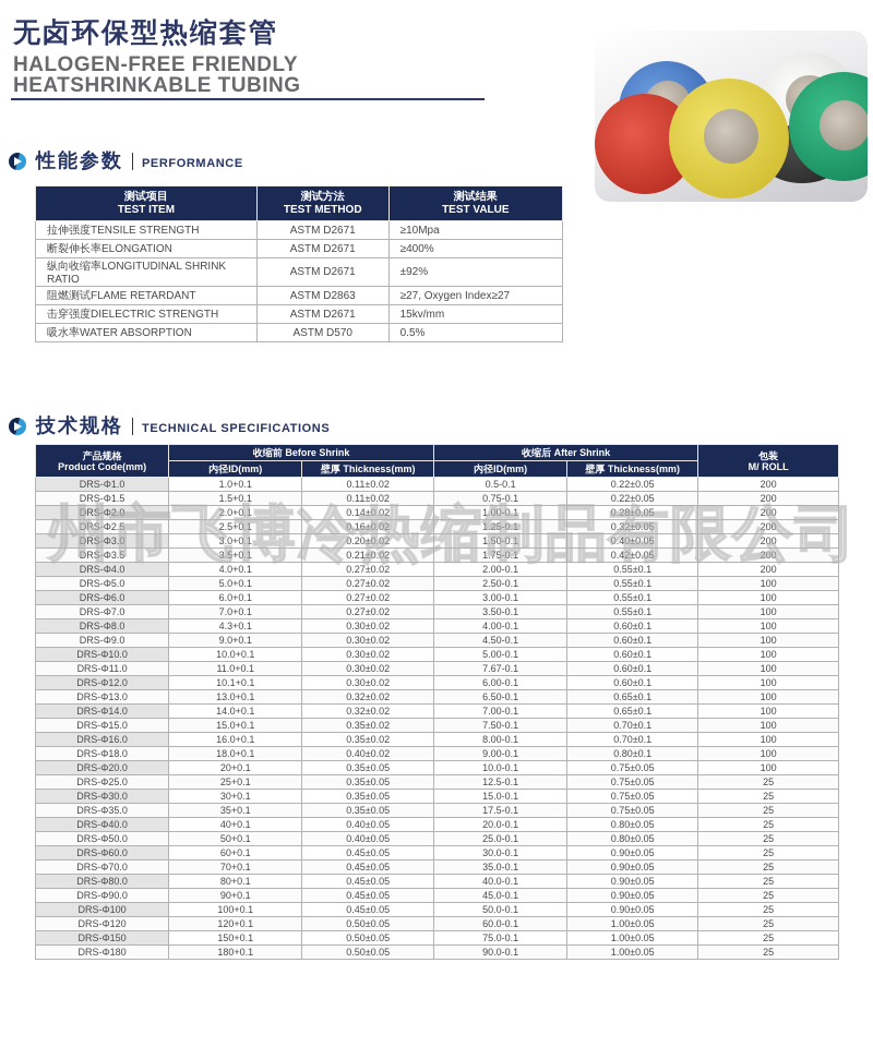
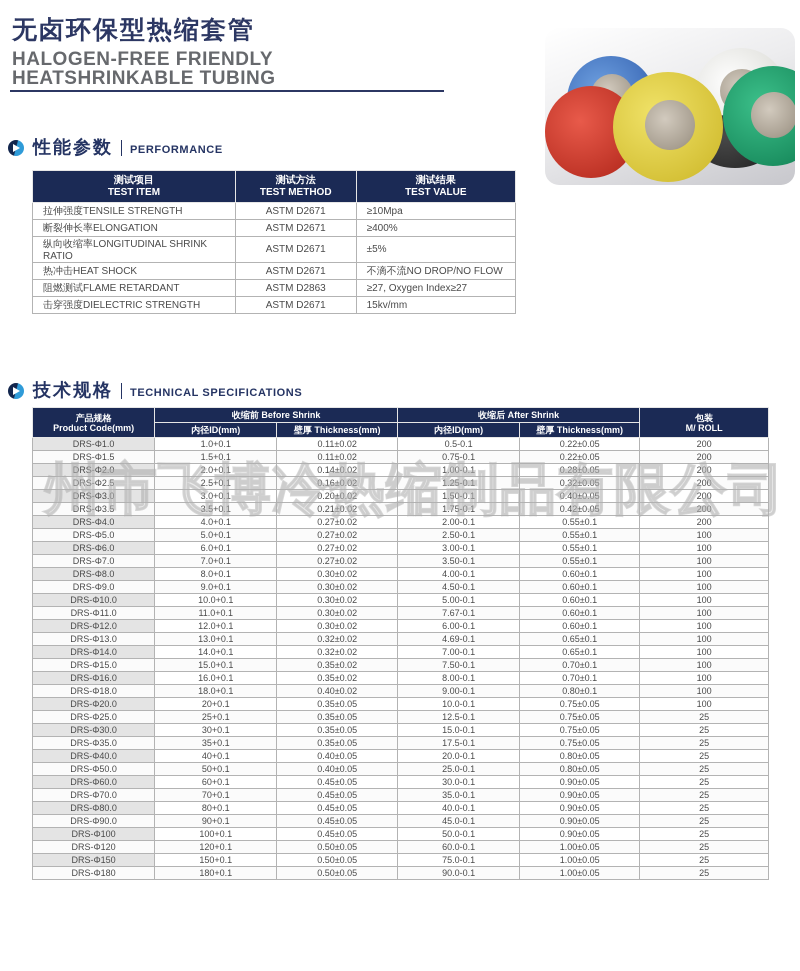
  无卤环保型热缩套管
  HALOGEN-FREE FRIENDLY
  HEATSHRINKABLE TUBING
  性能参数
  PERFORMANCE
  测试项目 TEST ITEM	测试方法 TEST METHOD	测试结果 TEST VALUE
  拉伸强度TENSILE STRENGTH	ASTM D2671	≥10Mpa
  断裂伸长率ELONGATION	ASTM D2671	≥400%
- 纵向收缩率LONGITUDINAL SHRINK RATIO	ASTM D2671	±92%
+ 纵向收缩率LONGITUDINAL SHRINK RATIO	ASTM D2671	±5%
+ 热冲击HEAT SHOCK	ASTM D2671	不滴不流NO DROP/NO FLOW
  阻燃测试FLAME RETARDANT	ASTM D2863	≥27, Oxygen Index≥27
  击穿强度DIELECTRIC STRENGTH	ASTM D2671	15kv/mm
- 吸水率WATER ABSORPTION	ASTM D570	0.5%
  技术规格
  TECHNICAL SPECIFICATIONS
  产品规格 Product Code(mm)	收缩前 Before Shrink	收缩后 After Shrink	包装 M/ ROLL
  内径ID(mm)	壁厚 Thickness(mm)	内径ID(mm)	壁厚 Thickness(mm)
  DRS-Φ1.0	1.0+0.1	0.11±0.02	0.5-0.1	0.22±0.05	200
  DRS-Φ1.5	1.5+0.1	0.11±0.02	0.75-0.1	0.22±0.05	200
  DRS-Φ2.0	2.0+0.1	0.14±0.02	1.00-0.1	0.28±0.05	200
  DRS-Φ2.5	2.5+0.1	0.16±0.02	1.25-0.1	0.32±0.05	200
  DRS-Φ3.0	3.0+0.1	0.20±0.02	1.50-0.1	0.40±0.05	200
  DRS-Φ3.5	3.5+0.1	0.21±0.02	1.75-0.1	0.42±0.05	200
  DRS-Φ4.0	4.0+0.1	0.27±0.02	2.00-0.1	0.55±0.1	200
  DRS-Φ5.0	5.0+0.1	0.27±0.02	2.50-0.1	0.55±0.1	100
  DRS-Φ6.0	6.0+0.1	0.27±0.02	3.00-0.1	0.55±0.1	100
  DRS-Φ7.0	7.0+0.1	0.27±0.02	3.50-0.1	0.55±0.1	100
- DRS-Φ8.0	4.3+0.1	0.30±0.02	4.00-0.1	0.60±0.1	100
+ DRS-Φ8.0	8.0+0.1	0.30±0.02	4.00-0.1	0.60±0.1	100
  DRS-Φ9.0	9.0+0.1	0.30±0.02	4.50-0.1	0.60±0.1	100
  DRS-Φ10.0	10.0+0.1	0.30±0.02	5.00-0.1	0.60±0.1	100
  DRS-Φ11.0	11.0+0.1	0.30±0.02	7.67-0.1	0.60±0.1	100
- DRS-Φ12.0	10.1+0.1	0.30±0.02	6.00-0.1	0.60±0.1	100
+ DRS-Φ12.0	12.0+0.1	0.30±0.02	6.00-0.1	0.60±0.1	100
- DRS-Φ13.0	13.0+0.1	0.32±0.02	6.50-0.1	0.65±0.1	100
+ DRS-Φ13.0	13.0+0.1	0.32±0.02	4.69-0.1	0.65±0.1	100
  DRS-Φ14.0	14.0+0.1	0.32±0.02	7.00-0.1	0.65±0.1	100
  DRS-Φ15.0	15.0+0.1	0.35±0.02	7.50-0.1	0.70±0.1	100
  DRS-Φ16.0	16.0+0.1	0.35±0.02	8.00-0.1	0.70±0.1	100
  DRS-Φ18.0	18.0+0.1	0.40±0.02	9.00-0.1	0.80±0.1	100
  DRS-Φ20.0	20+0.1	0.35±0.05	10.0-0.1	0.75±0.05	100
  DRS-Φ25.0	25+0.1	0.35±0.05	12.5-0.1	0.75±0.05	25
  DRS-Φ30.0	30+0.1	0.35±0.05	15.0-0.1	0.75±0.05	25
  DRS-Φ35.0	35+0.1	0.35±0.05	17.5-0.1	0.75±0.05	25
  DRS-Φ40.0	40+0.1	0.40±0.05	20.0-0.1	0.80±0.05	25
  DRS-Φ50.0	50+0.1	0.40±0.05	25.0-0.1	0.80±0.05	25
  DRS-Φ60.0	60+0.1	0.45±0.05	30.0-0.1	0.90±0.05	25
  DRS-Φ70.0	70+0.1	0.45±0.05	35.0-0.1	0.90±0.05	25
  DRS-Φ80.0	80+0.1	0.45±0.05	40.0-0.1	0.90±0.05	25
  DRS-Φ90.0	90+0.1	0.45±0.05	45.0-0.1	0.90±0.05	25
  DRS-Φ100	100+0.1	0.45±0.05	50.0-0.1	0.90±0.05	25
  DRS-Φ120	120+0.1	0.50±0.05	60.0-0.1	1.00±0.05	25
  DRS-Φ150	150+0.1	0.50±0.05	75.0-0.1	1.00±0.05	25
  DRS-Φ180	180+0.1	0.50±0.05	90.0-0.1	1.00±0.05	25
  州市飞博冷热缩制品有限公司
